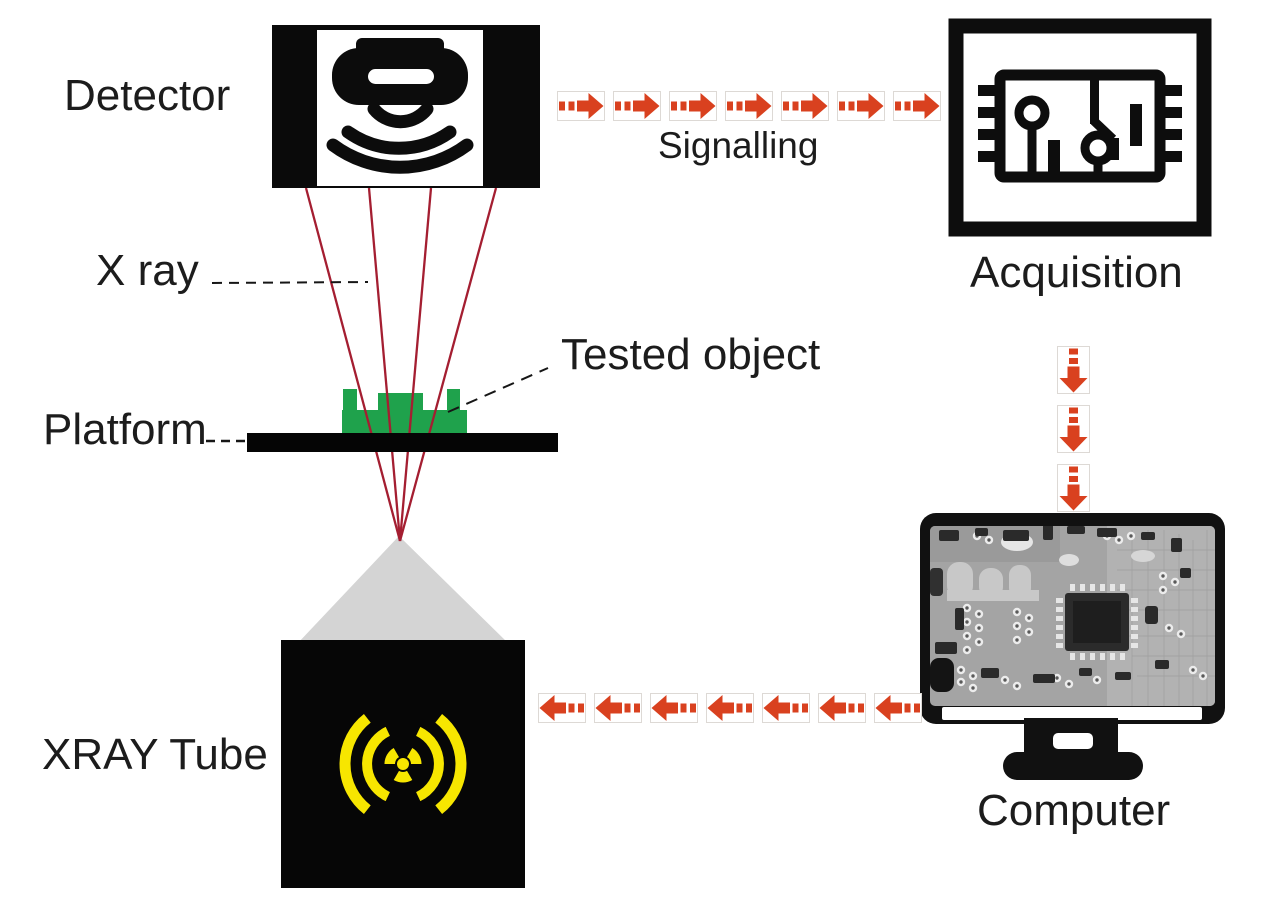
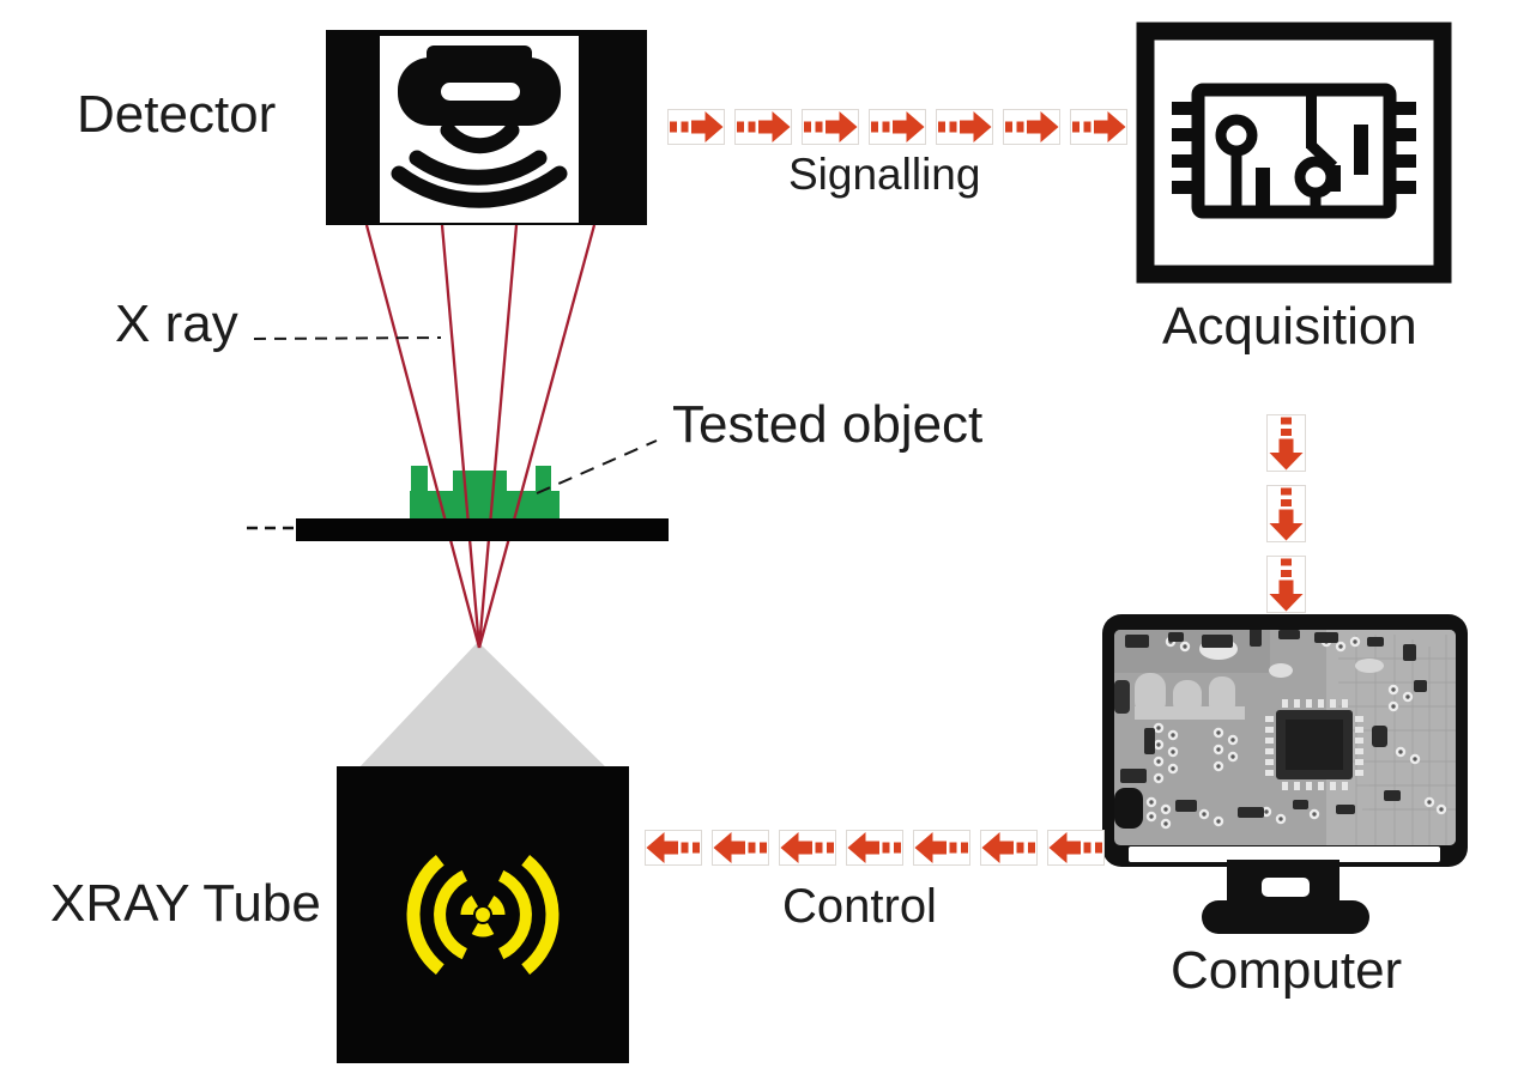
  Detector
  X ray
- Platform
  Tested object
  XRAY Tube
  Signalling
  Acquisition
+ Control
  Computer
